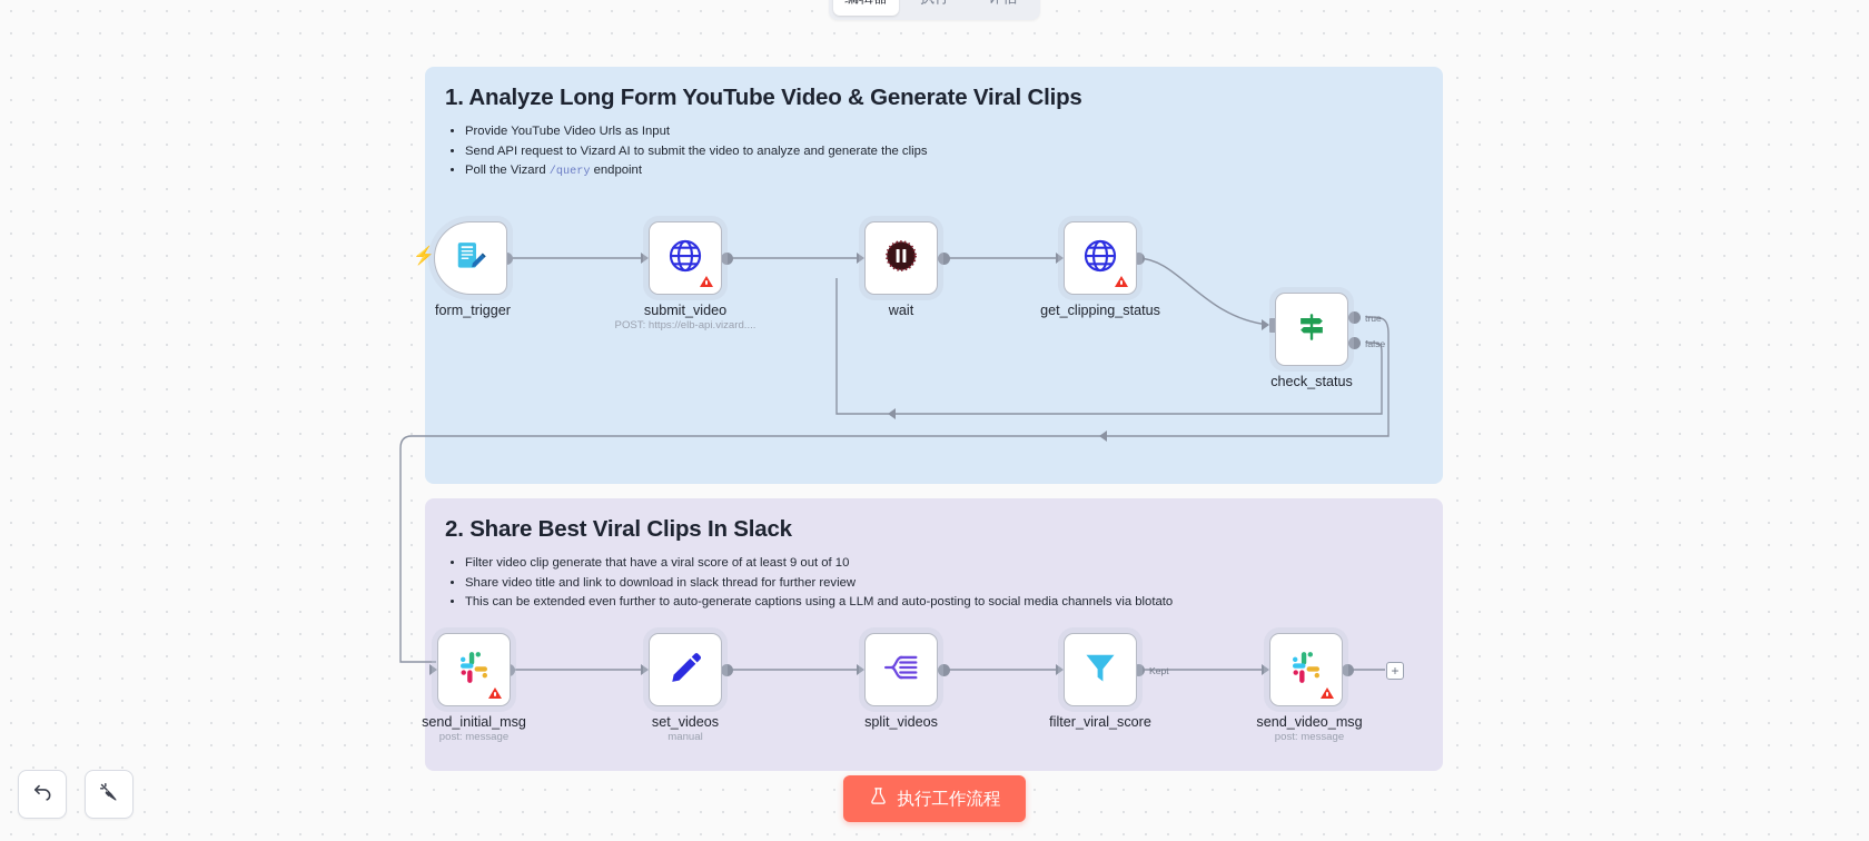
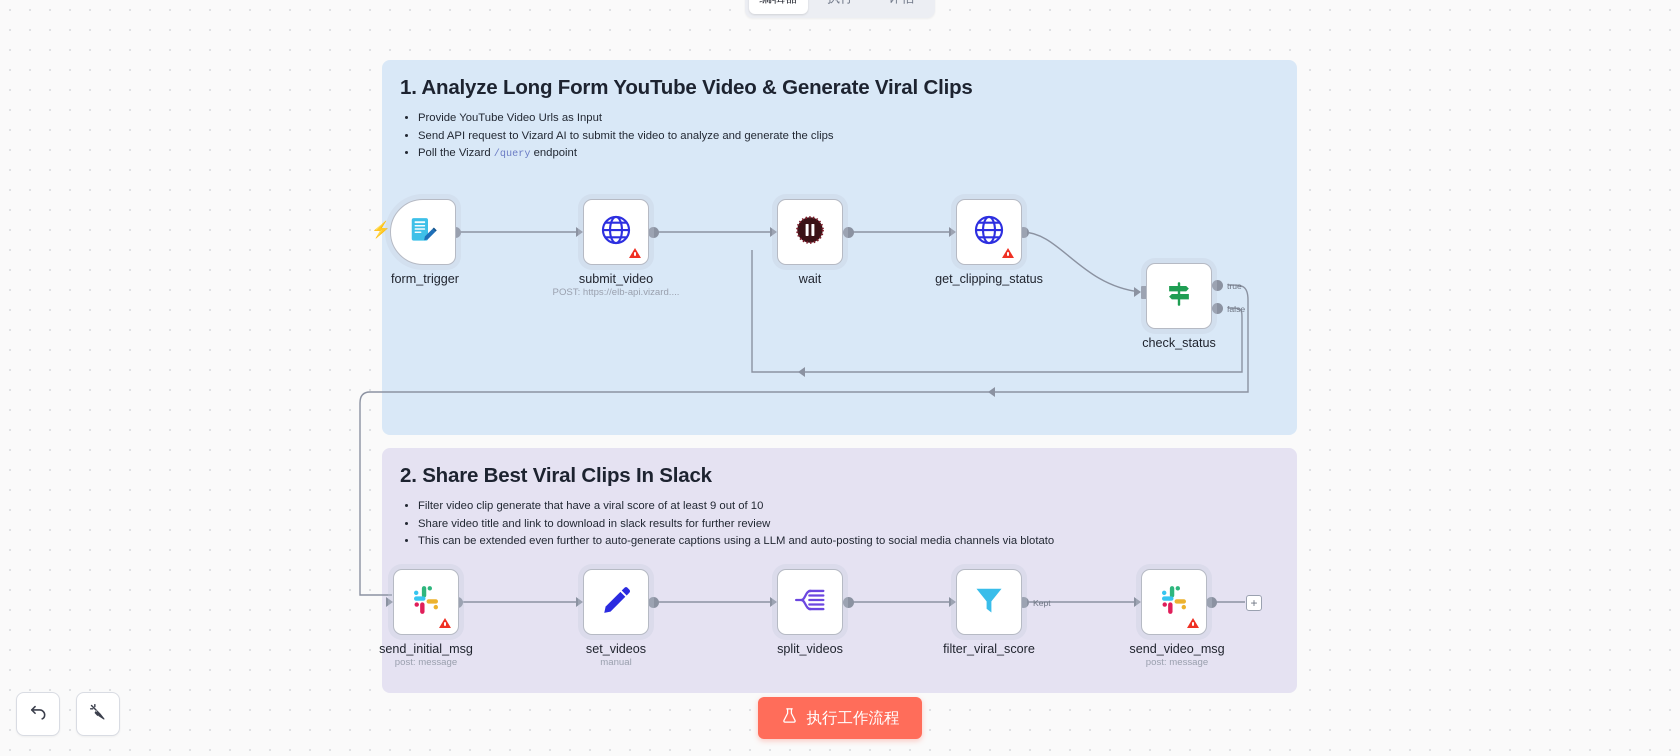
  1. Analyze Long Form YouTube Video & Generate Viral Clips
  Provide YouTube Video Urls as Input
  Send API request to Vizard AI to submit the video to analyze and generate the clips
  Poll the Vizard /query endpoint
  2. Share Best Viral Clips In Slack
  Filter video clip generate that have a viral score of at least 9 out of 10
- Share video title and link to download in slack thread for further review
+ Share video title and link to download in slack results for further review
  This can be extended even further to auto-generate captions using a LLM and auto-posting to social media channels via blotato
  true
  false
  Kept
  +
  ⚡
  form_trigger
  submit_video
  POST: https://elb-api.vizard....
  wait
  get_clipping_status
  check_status
  send_initial_msg
  post: message
  set_videos
  manual
  split_videos
  filter_viral_score
  send_video_msg
  post: message
  执行工作流程
